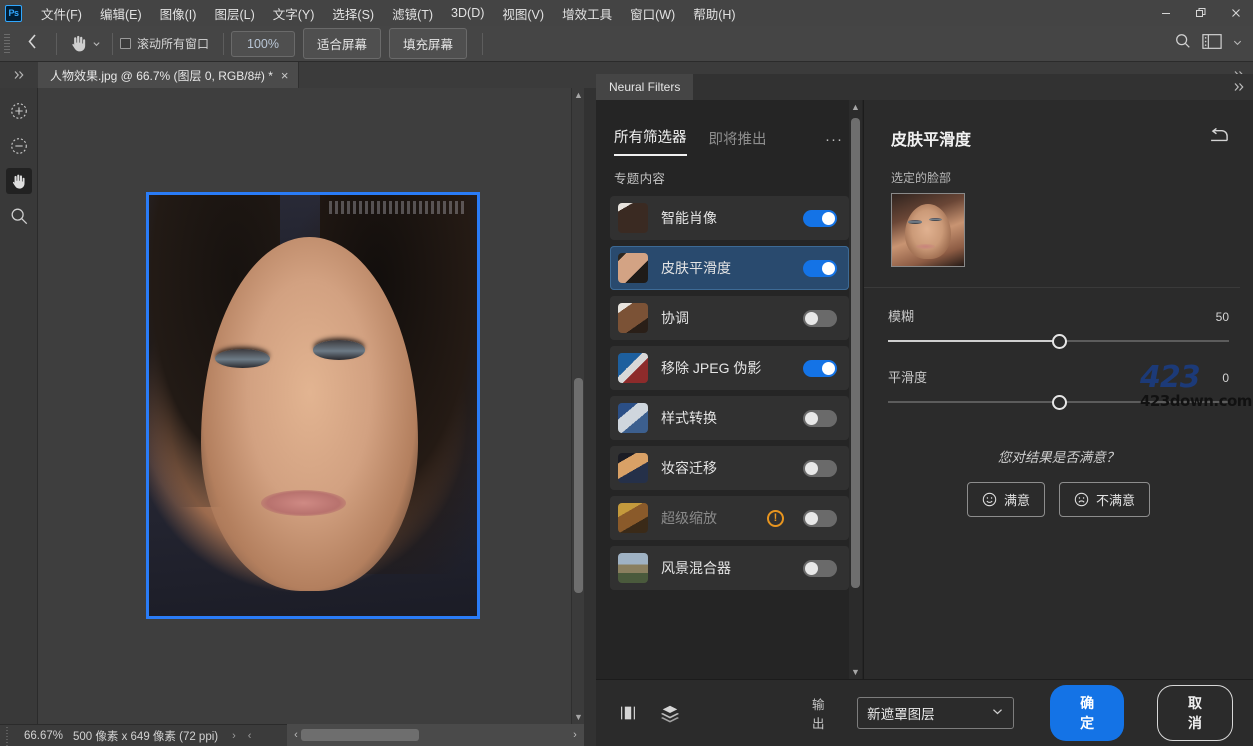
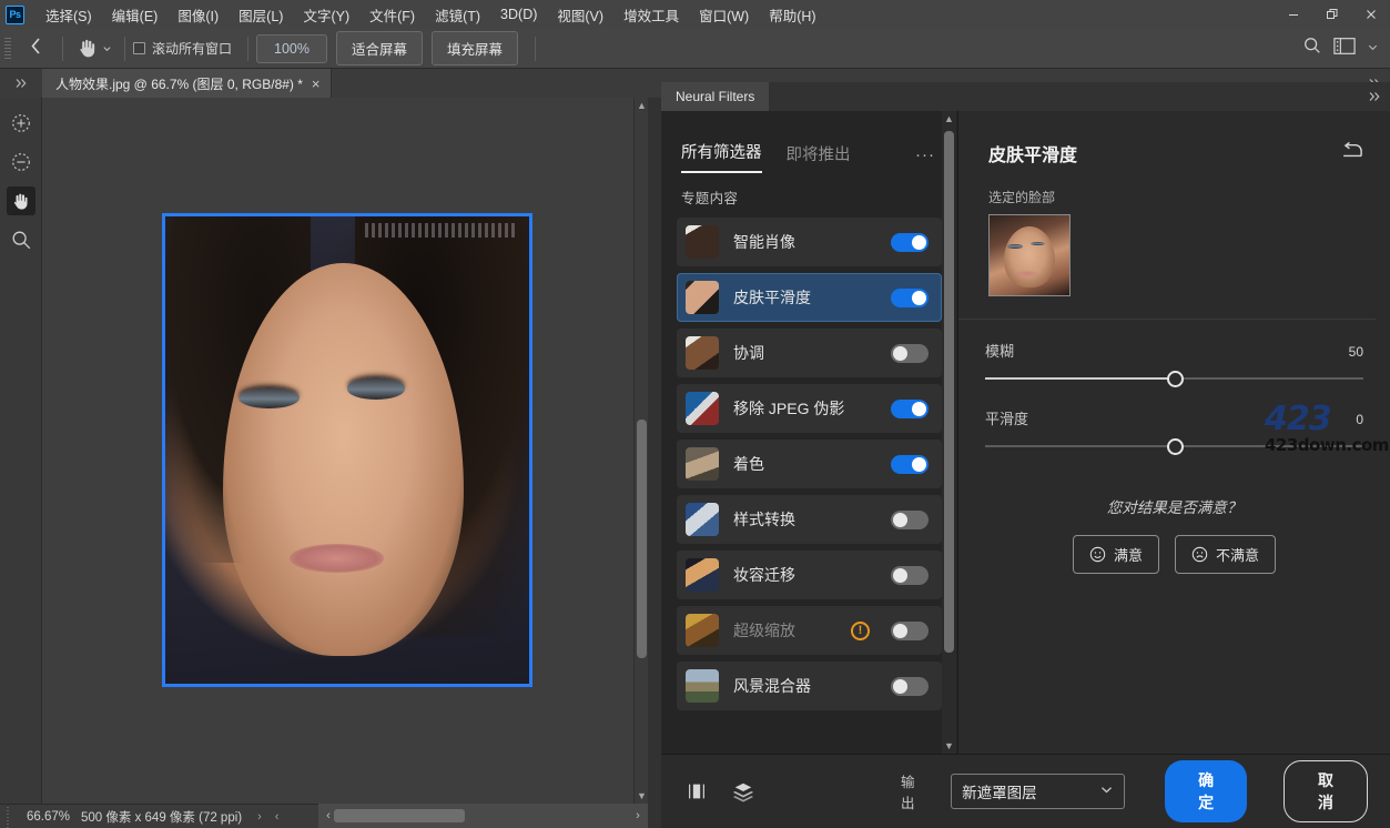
  Ps
- 文件(F)
+ 选择(S)
  编辑(E)
  图像(I)
  图层(L)
  文字(Y)
- 选择(S)
+ 文件(F)
  滤镜(T)
  3D(D)
  视图(V)
  增效工具
  窗口(W)
  帮助(H)
  滚动所有窗口
  100%
  适合屏幕
  填充屏幕
  人物效果.jpg @ 66.7% (图层 0, RGB/8#) *
  ×
  ▲
  ▼
  66.67%
  500 像素 x 649 像素 (72 ppi)
  ›
  ‹
  ‹
  ›
  Neural Filters
  所有筛选器
  即将推出
  ···
  专题内容
  智能肖像
  皮肤平滑度
  协调
  移除 JPEG 伪影
+ 着色
  样式转换
  妆容迁移
  超级缩放
  !
  风景混合器
  ▲
  ▼
  皮肤平滑度
  选定的脸部
  模糊
  50
  平滑度
  0
  您对结果是否满意？
  满意
  不满意
  输出
  新遮罩图层
  确定
  取消
  423
  423down.com
